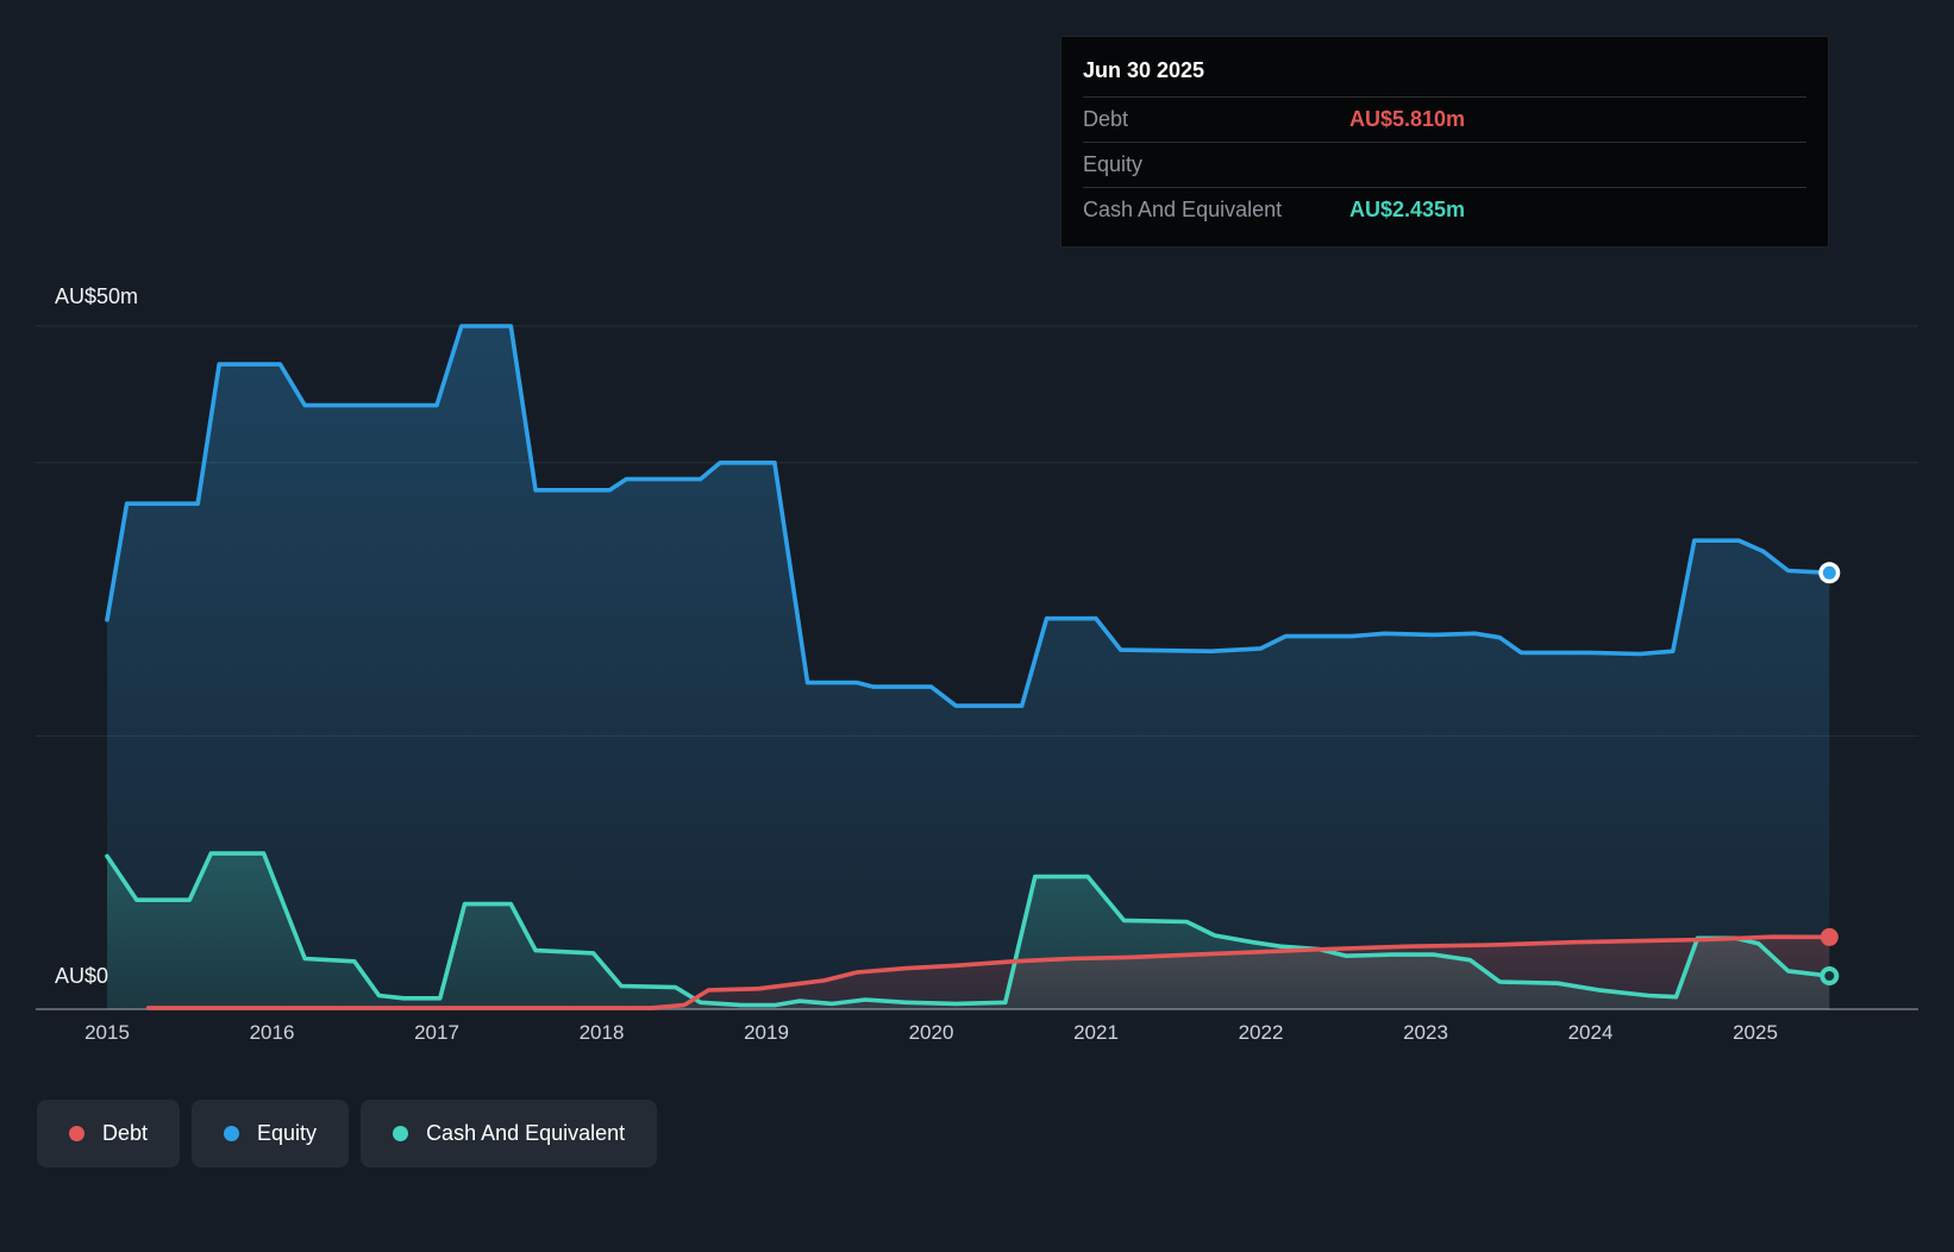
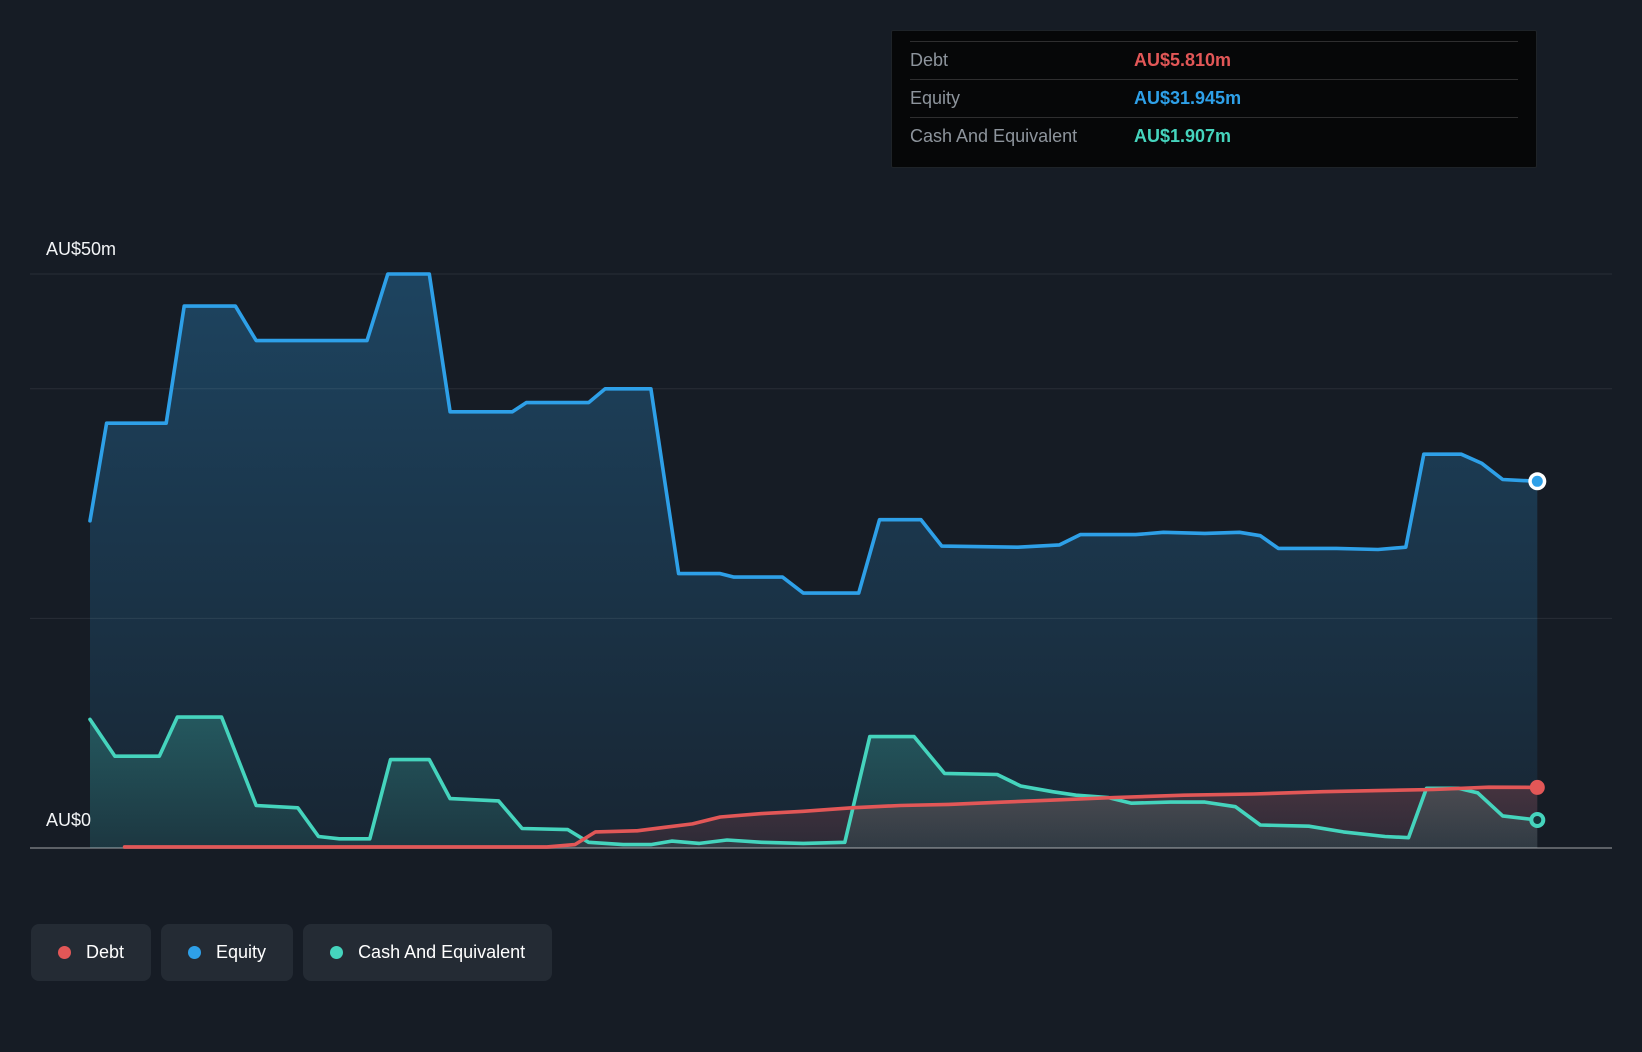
  AU$50m
  AU$0
- 2015
- 2016
- 2017
- 2018
- 2019
- 2020
- 2021
- 2022
- 2023
- 2024
- 2025
- Jun 30 2025
  Debt
  AU$5.810m
  Equity
+ AU$31.945m
  Cash And Equivalent
- AU$2.435m
+ AU$1.907m
  Debt
  Equity
  Cash And Equivalent
